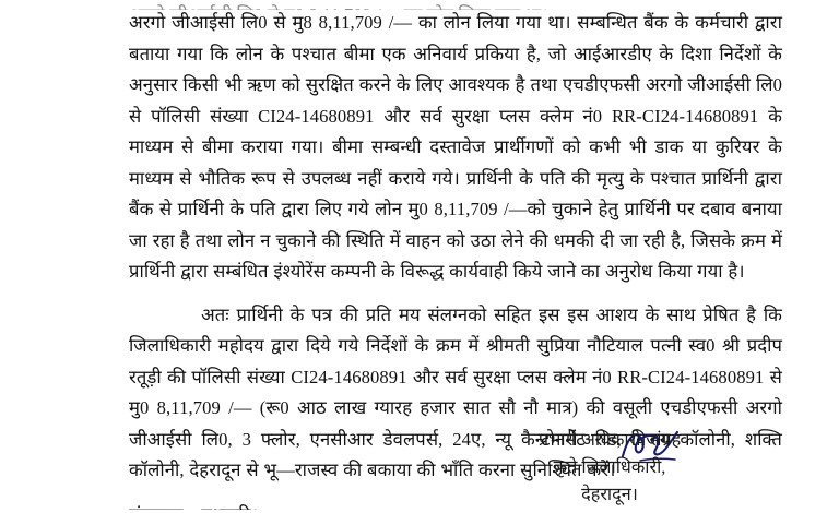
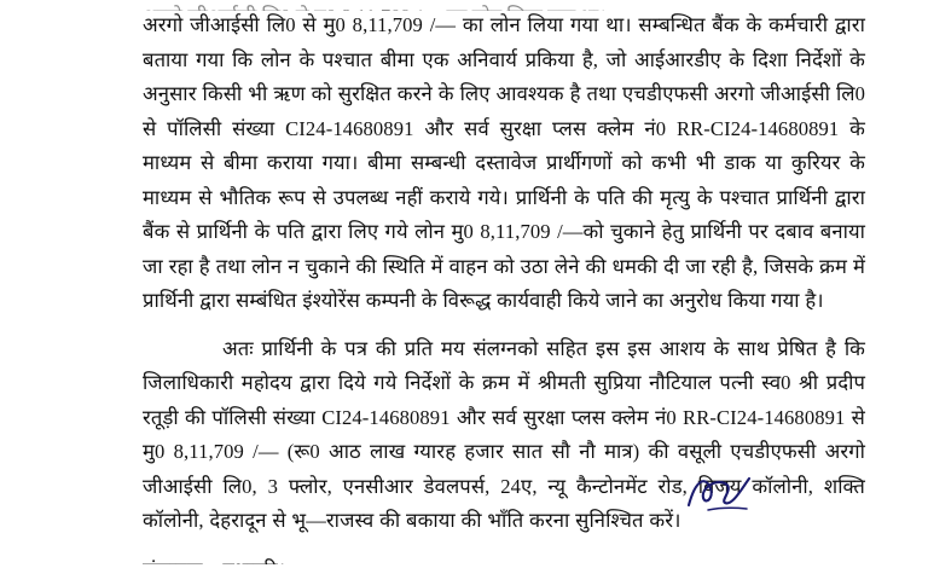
- अरगो जीआईसी लि0 से मु8 8,11,709 /— का लोन लिया गया था। सम्बन्धित बैंक के कर्मचारी द्वारा बताया गया कि लोन के पश्चात बीमा एक अनिवार्य प्रकिया है, जो आईआरडीए के दिशा निर्देशों के अनुसार किसी भी ऋण को सुरक्षित करने के लिए आवश्यक है तथा एचडीएफसी अरगो जीआईसी लि0 से पॉलिसी संख्या CI24-14680891 और सर्व सुरक्षा प्लस क्लेम नं0 RR-CI24-14680891 के माध्यम से बीमा कराया गया। बीमा सम्बन्धी दस्तावेज प्रार्थीगणों को कभी भी डाक या कुरियर के माध्यम से भौतिक रूप से उपलब्ध नहीं कराये गये। प्रार्थिनी के पति की मृत्यु के पश्चात प्रार्थिनी द्वारा बैंक से प्रार्थिनी के पति द्वारा लिए गये लोन मु0 8,11,709 /—को चुकाने हेतु प्रार्थिनी पर दबाव बनाया जा रहा है तथा लोन न चुकाने की स्थिति में वाहन को उठा लेने की धमकी दी जा रही है, जिसके क्रम में प्रार्थिनी द्वारा सम्बंधित इंश्योरेंस कम्पनी के विरूद्ध कार्यवाही किये जाने का अनुरोध किया गया है।
+ अरगो जीआईसी लि0 से मु0 8,11,709 /— का लोन लिया गया था। सम्बन्धित बैंक के कर्मचारी द्वारा बताया गया कि लोन के पश्चात बीमा एक अनिवार्य प्रकिया है, जो आईआरडीए के दिशा निर्देशों के अनुसार किसी भी ऋण को सुरक्षित करने के लिए आवश्यक है तथा एचडीएफसी अरगो जीआईसी लि0 से पॉलिसी संख्या CI24-14680891 और सर्व सुरक्षा प्लस क्लेम नं0 RR-CI24-14680891 के माध्यम से बीमा कराया गया। बीमा सम्बन्धी दस्तावेज प्रार्थीगणों को कभी भी डाक या कुरियर के माध्यम से भौतिक रूप से उपलब्ध नहीं कराये गये। प्रार्थिनी के पति की मृत्यु के पश्चात प्रार्थिनी द्वारा बैंक से प्रार्थिनी के पति द्वारा लिए गये लोन मु0 8,11,709 /—को चुकाने हेतु प्रार्थिनी पर दबाव बनाया जा रहा है तथा लोन न चुकाने की स्थिति में वाहन को उठा लेने की धमकी दी जा रही है, जिसके क्रम में प्रार्थिनी द्वारा सम्बंधित इंश्योरेंस कम्पनी के विरूद्ध कार्यवाही किये जाने का अनुरोध किया गया है।
  अतः प्रार्थिनी के पत्र की प्रति मय संलग्नको सहित इस इस आशय के साथ प्रेषित है कि जिलाधिकारी महोदय द्वारा दिये गये निर्देशों के क्रम में श्रीमती सुप्रिया नौटियाल पत्नी स्व0 श्री प्रदीप रतूड़ी की पॉलिसी संख्या CI24-14680891 और सर्व सुरक्षा प्लस क्लेम नं0 RR-CI24-14680891 से मु0 8,11,709 /— (रू0 आठ लाख ग्यारह हजार सात सौ नौ मात्र) की वसूली एचडीएफसी अरगो जीआईसी लि0, 3 फ्लोर, एनसीआर डेवलपर्स, 24ए, न्यू कैन्टोनमेंट रोड,जय कॉलोनी, शक्ति कॉलोनी, देहरादून से भू—राजस्व की बकाया की भॉंति करना सुनिश्चित करें।
- प्रभारी अधिकारी, संग्रह
- कृते जिलाधिकारी,
- देहरादून।
